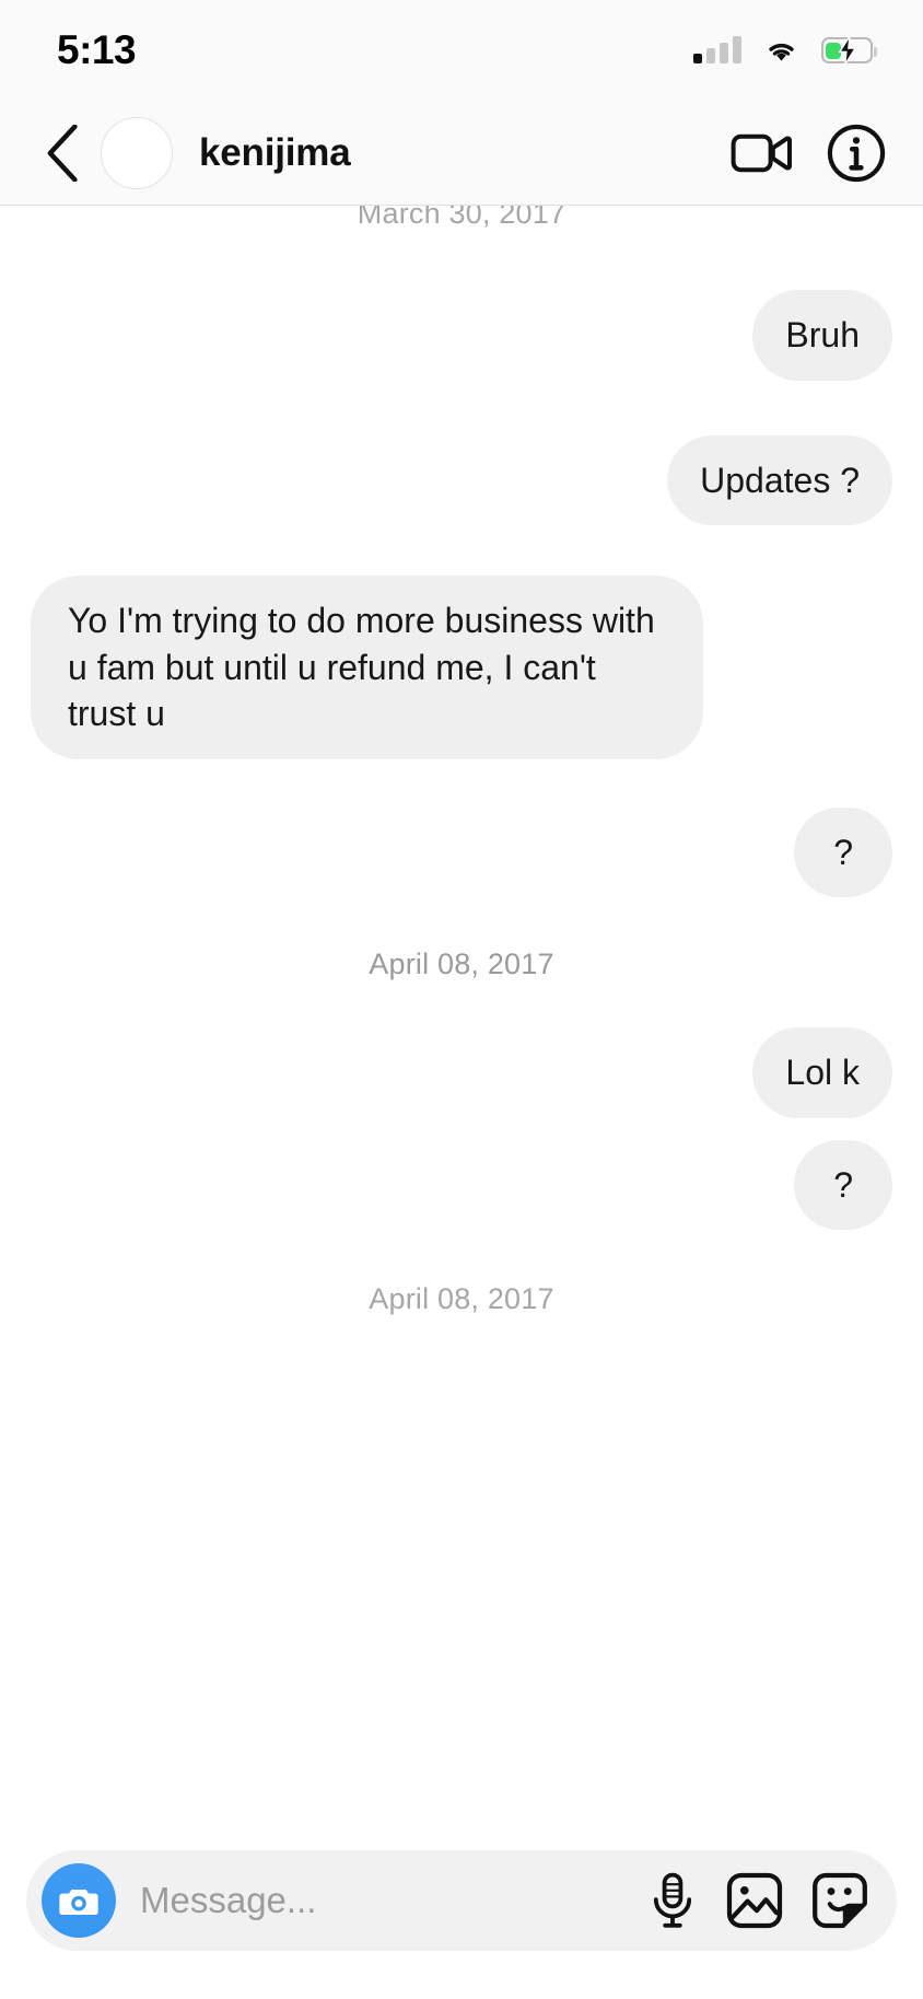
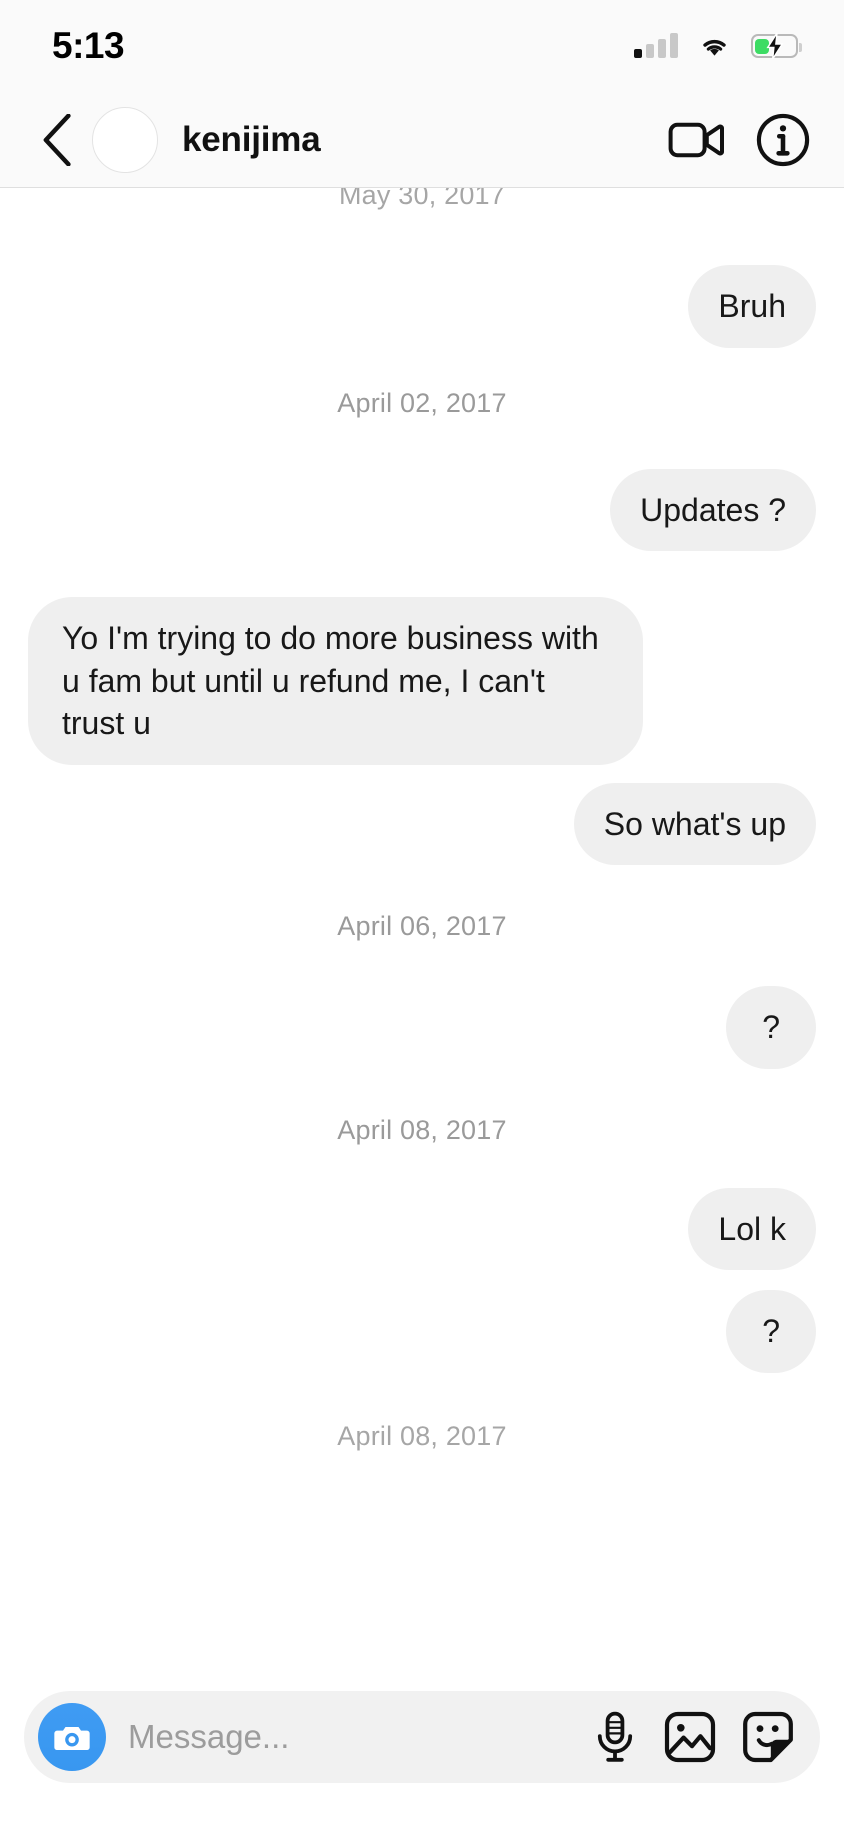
  5:13
  kenijima
- March 30, 2017
+ May 30, 2017
  Bruh
+ April 02, 2017
  Updates ?
  Yo I'm trying to do more business with u fam but until u refund me, I can't trust u
+ So what's up
+ April 06, 2017
  ?
  April 08, 2017
  Lol k
  ?
  April 08, 2017
  Message...
